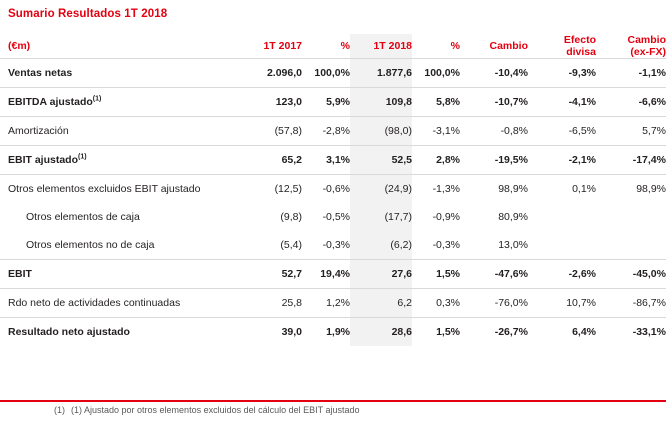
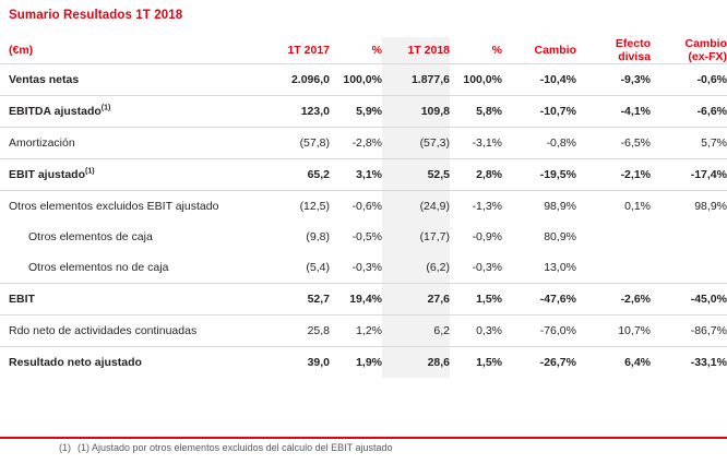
  Sumario Resultados 1T 2018
  (€m)	1T 2017	%	1T 2018	%	Cambio	Efecto divisa	Cambio (ex-FX)
- Ventas netas	2.096,0	100,0%	1.877,6	100,0%	-10,4%	-9,3%	-1,1%
+ Ventas netas	2.096,0	100,0%	1.877,6	100,0%	-10,4%	-9,3%	-0,6%
  EBITDA ajustado	123,0	5,9%	109,8	5,8%	-10,7%	-4,1%	-6,6%
- Amortización	(57,8)	-2,8%	(98,0)	-3,1%	-0,8%	-6,5%	5,7%
+ Amortización	(57,8)	-2,8%	(57,3)	-3,1%	-0,8%	-6,5%	5,7%
  EBIT ajustado	65,2	3,1%	52,5	2,8%	-19,5%	-2,1%	-17,4%
  Otros elementos excluidos EBIT ajustado	(12,5)	-0,6%	(24,9)	-1,3%	98,9%	0,1%	98,9%
  Otros elementos de caja	(9,8)	-0,5%	(17,7)	-0,9%	80,9%
  Otros elementos no de caja	(5,4)	-0,3%	(6,2)	-0,3%	13,0%
  EBIT	52,7	19,4%	27,6	1,5%	-47,6%	-2,6%	-45,0%
  Rdo neto de actividades continuadas	25,8	1,2%	6,2	0,3%	-76,0%	10,7%	-86,7%
  Resultado neto ajustado	39,0	1,9%	28,6	1,5%	-26,7%	6,4%	-33,1%
  (1) (1) Ajustado por otros elementos excluidos del cálculo del EBIT ajustado
